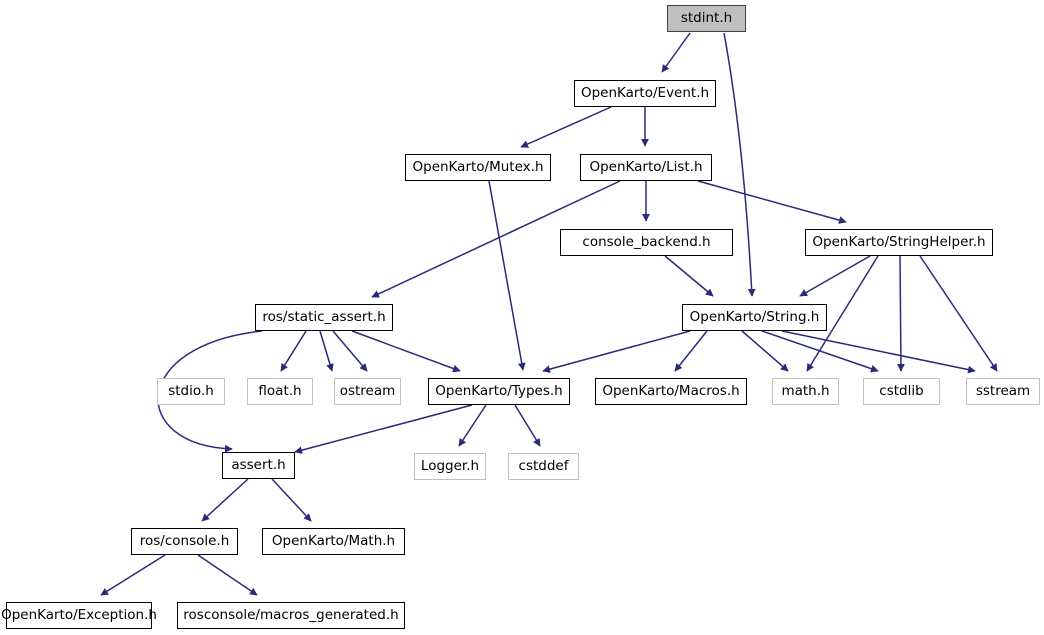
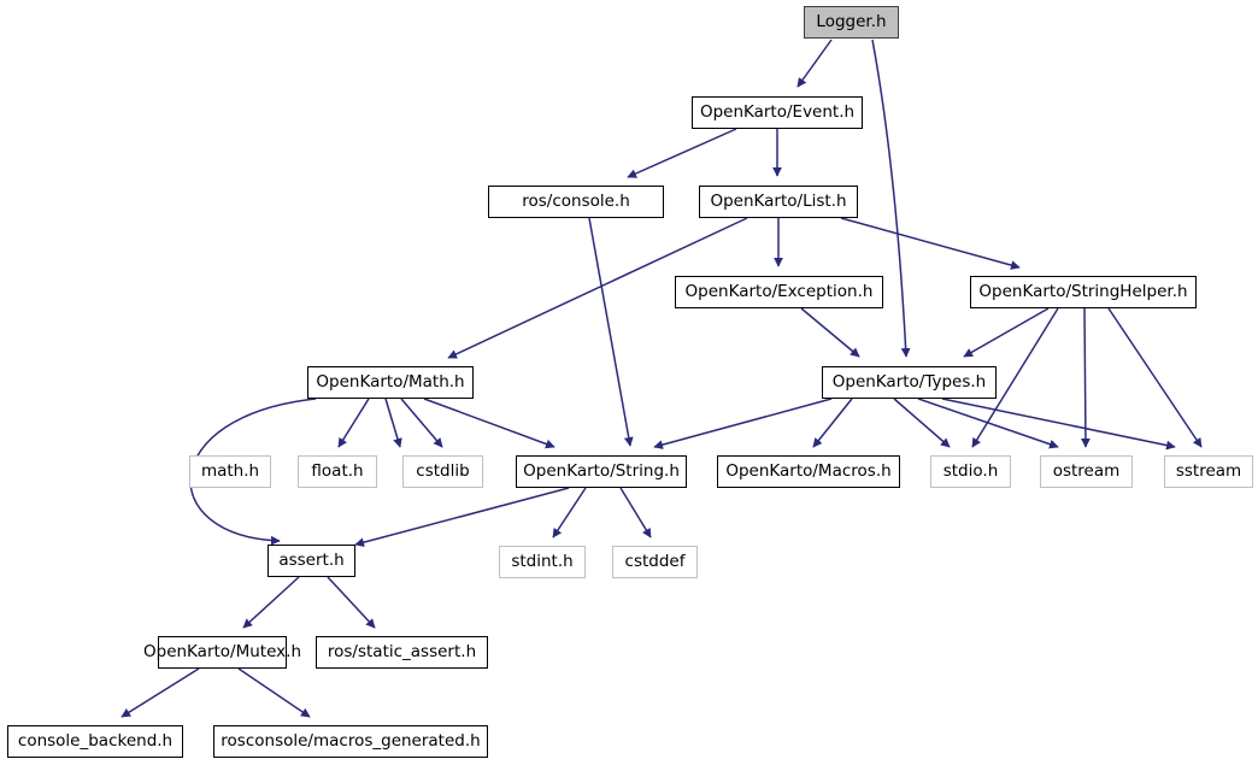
- stdint.h
+ Logger.h
  OpenKarto/Event.h
- OpenKarto/Mutex.h
+ ros/console.h
  OpenKarto/List.h
- console_backend.h
+ OpenKarto/Exception.h
  OpenKarto/StringHelper.h
- ros/static_assert.h
+ OpenKarto/Math.h
- OpenKarto/String.h
+ OpenKarto/Types.h
- stdio.h
+ math.h
  float.h
- ostream
+ cstdlib
- OpenKarto/Types.h
+ OpenKarto/String.h
  OpenKarto/Macros.h
- math.h
+ stdio.h
- cstdlib
+ ostream
  sstream
  assert.h
- Logger.h
+ stdint.h
  cstddef
- ros/console.h
+ OpenKarto/Mutex.h
- OpenKarto/Math.h
+ ros/static_assert.h
- OpenKarto/Exception.h
+ console_backend.h
  rosconsole/macros_generated.h
